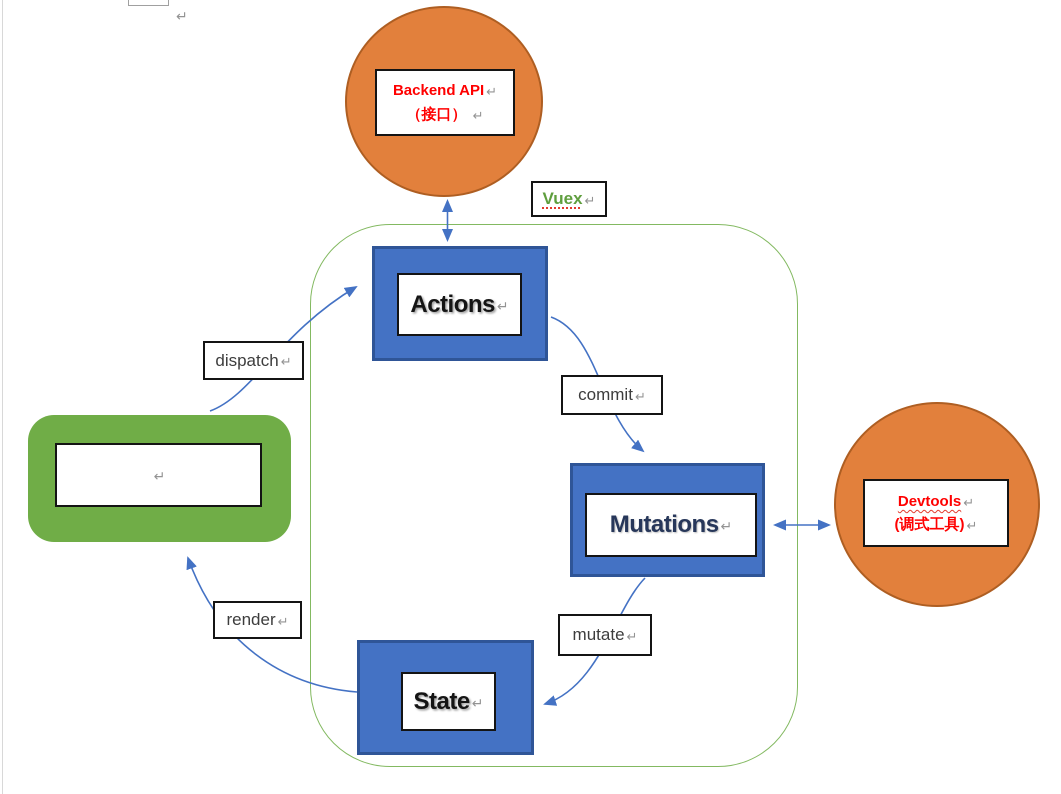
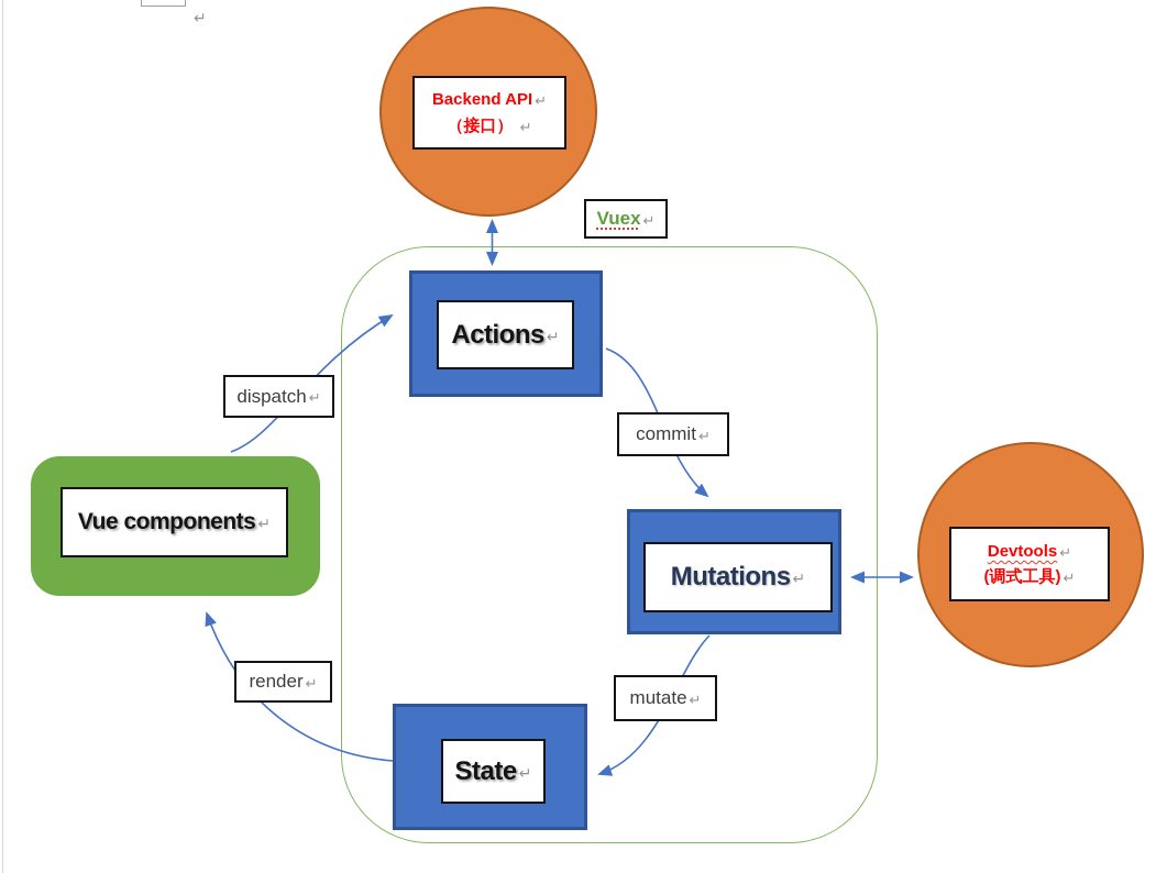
  ↵
  Backend API ↵
  （接口） ↵
  Vuex
  ↵
  Devtools ↵
  (调式工具) ↵
  Actions
  ↵
  Mutations
  ↵
  State
  ↵
+ Vue components
  ↵
  dispatch
  ↵
  commit
  ↵
  mutate
  ↵
  render
  ↵
